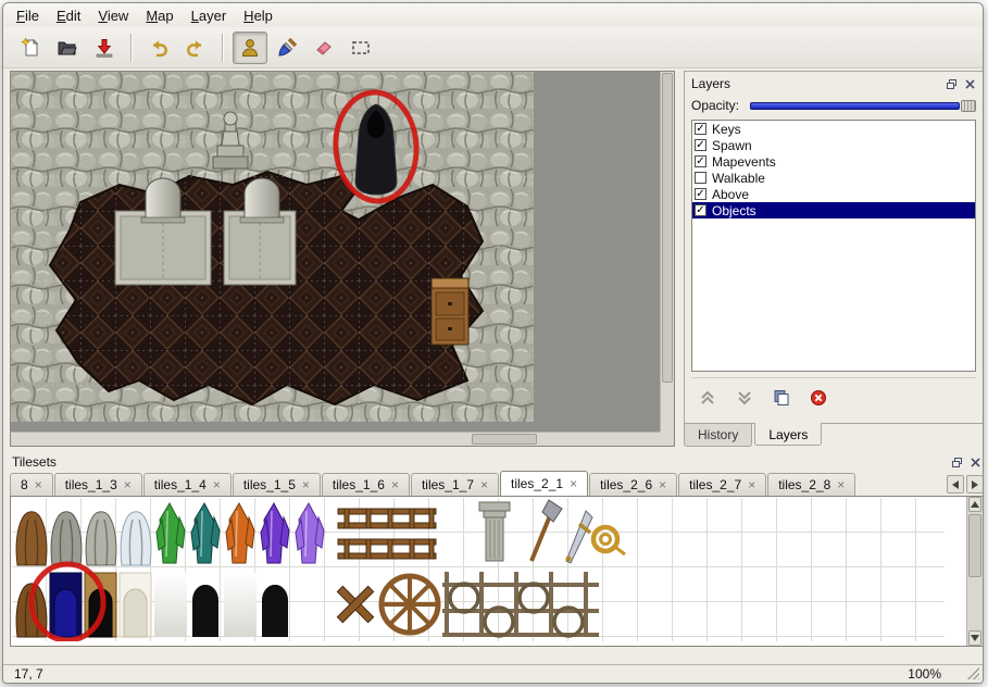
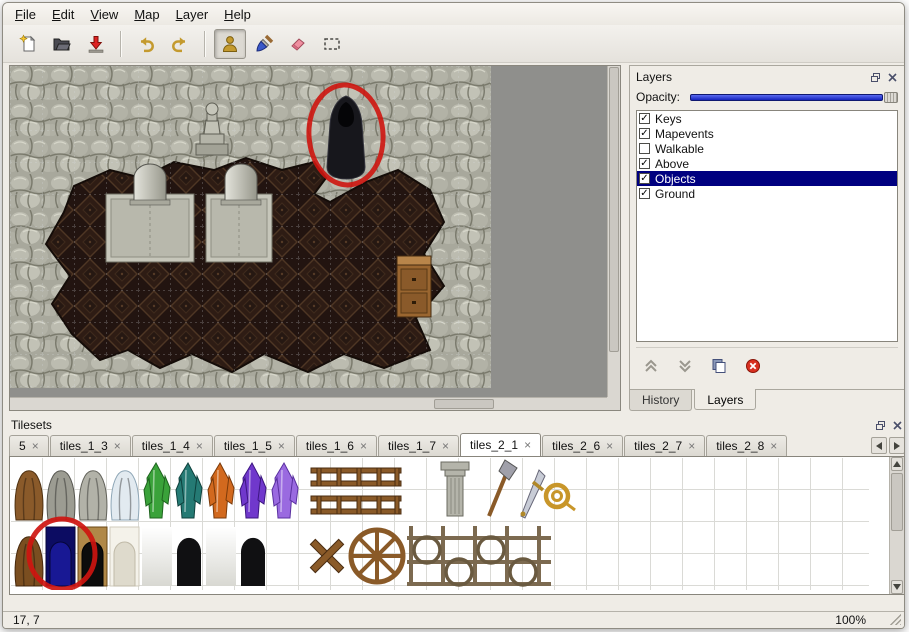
  File
  Edit
  View
  Map
  Layer
  Help
  Layers
  Opacity:
  Keys
- Spawn
  Mapevents
  Walkable
  Above
  Objects
+ Ground
  History
  Layers
  Tilesets
- 8
+ 5
  tiles_1_3
  tiles_1_4
  tiles_1_5
  tiles_1_6
  tiles_1_7
  tiles_2_1
  tiles_2_6
  tiles_2_7
  tiles_2_8
  17, 7
  100%
